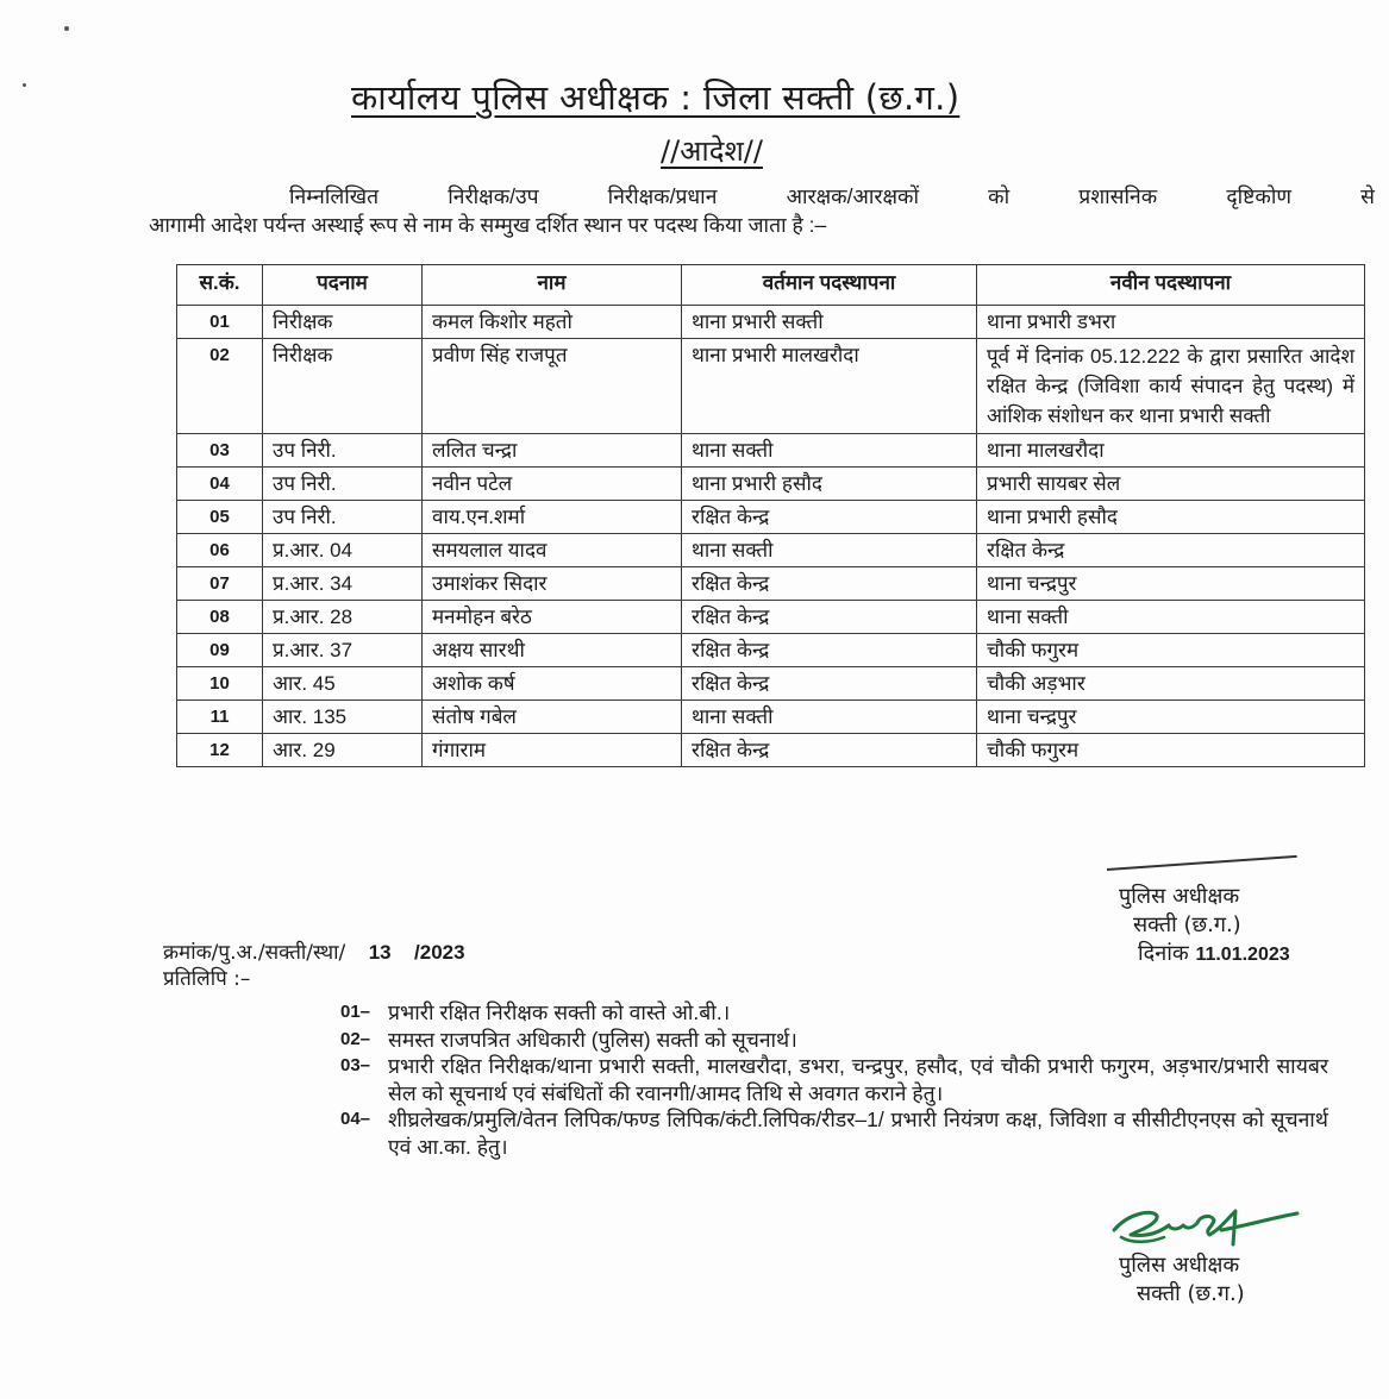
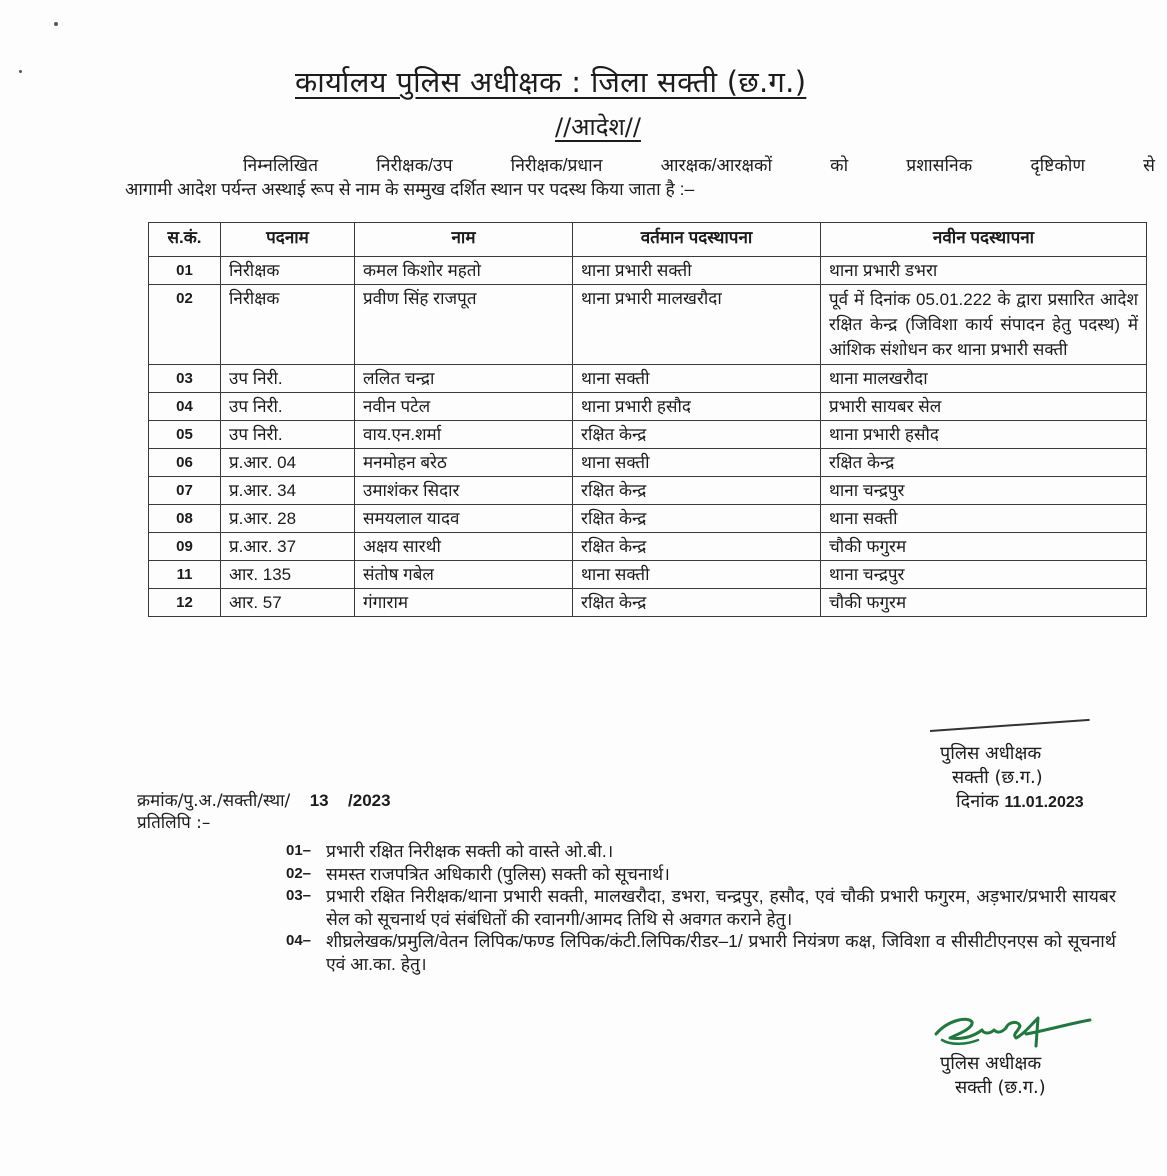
  कार्यालय पुलिस अधीक्षक : जिला सक्ती (छ.ग.)
  //आदेश//
  निम्नलिखित निरीक्षक/उप निरीक्षक/प्रधान आरक्षक/आरक्षकों को प्रशासनिक दृष्टिकोण से
  आगामी आदेश पर्यन्त अस्थाई रूप से नाम के सम्मुख दर्शित स्थान पर पदस्थ किया जाता है :–
  स.कं.	पदनाम	नाम	वर्तमान पदस्थापना	नवीन पदस्थापना
  01	निरीक्षक	कमल किशोर महतो	थाना प्रभारी सक्ती	थाना प्रभारी डभरा
- 02	निरीक्षक	प्रवीण सिंह राजपूत	थाना प्रभारी मालखरौदा	पूर्व में दिनांक 05.12.222 के द्वारा प्रसारित आदेश रक्षित केन्द्र (जिविशा कार्य संपादन हेतु पदस्थ) में आंशिक संशोधन कर थाना प्रभारी सक्ती
+ 02	निरीक्षक	प्रवीण सिंह राजपूत	थाना प्रभारी मालखरौदा	पूर्व में दिनांक 05.01.222 के द्वारा प्रसारित आदेश रक्षित केन्द्र (जिविशा कार्य संपादन हेतु पदस्थ) में आंशिक संशोधन कर थाना प्रभारी सक्ती
  03	उप निरी.	ललित चन्द्रा	थाना सक्ती	थाना मालखरौदा
  04	उप निरी.	नवीन पटेल	थाना प्रभारी हसौद	प्रभारी सायबर सेल
  05	उप निरी.	वाय.एन.शर्मा	रक्षित केन्द्र	थाना प्रभारी हसौद
- 06	प्र.आर. 04	समयलाल यादव	थाना सक्ती	रक्षित केन्द्र
+ 06	प्र.आर. 04	मनमोहन बरेठ	थाना सक्ती	रक्षित केन्द्र
  07	प्र.आर. 34	उमाशंकर सिदार	रक्षित केन्द्र	थाना चन्द्रपुर
- 08	प्र.आर. 28	मनमोहन बरेठ	रक्षित केन्द्र	थाना सक्ती
+ 08	प्र.आर. 28	समयलाल यादव	रक्षित केन्द्र	थाना सक्ती
  09	प्र.आर. 37	अक्षय सारथी	रक्षित केन्द्र	चौकी फगुरम
- 10	आर. 45	अशोक कर्ष	रक्षित केन्द्र	चौकी अड़भार
  11	आर. 135	संतोष गबेल	थाना सक्ती	थाना चन्द्रपुर
- 12	आर. 29	गंगाराम	रक्षित केन्द्र	चौकी फगुरम
+ 12	आर. 57	गंगाराम	रक्षित केन्द्र	चौकी फगुरम
  पुलिस अधीक्षक
  सक्ती (छ.ग.)
  दिनांक 11.01.2023
  क्रमांक/पु.अ./सक्ती/स्था/ 13 /2023
  प्रतिलिपि :–
  01–
  प्रभारी रक्षित निरीक्षक सक्ती को वास्ते ओ.बी.।
  02–
  समस्त राजपत्रित अधिकारी (पुलिस) सक्ती को सूचनार्थ।
  03–
  प्रभारी रक्षित निरीक्षक/थाना प्रभारी सक्ती, मालखरौदा, डभरा, चन्द्रपुर, हसौद, एवं चौकी प्रभारी फगुरम, अड़भार/प्रभारी सायबर सेल को सूचनार्थ एवं संबंधितों की रवानगी/आमद तिथि से अवगत कराने हेतु।
  04–
  शीघ्रलेखक/प्रमुलि/वेतन लिपिक/फण्ड लिपिक/कंटी.लिपिक/रीडर–1/ प्रभारी नियंत्रण कक्ष, जिविशा व सीसीटीएनएस को सूचनार्थ एवं आ.का. हेतु।
  पुलिस अधीक्षक
  सक्ती (छ.ग.)
